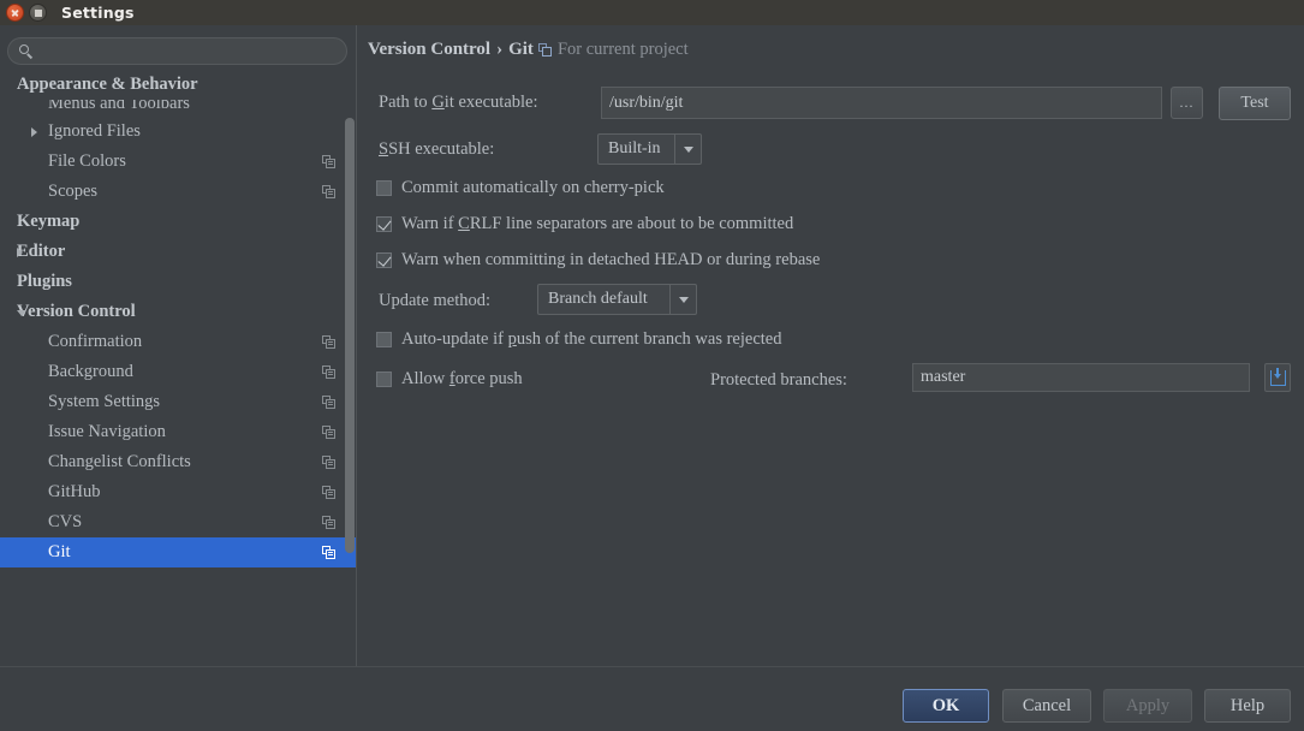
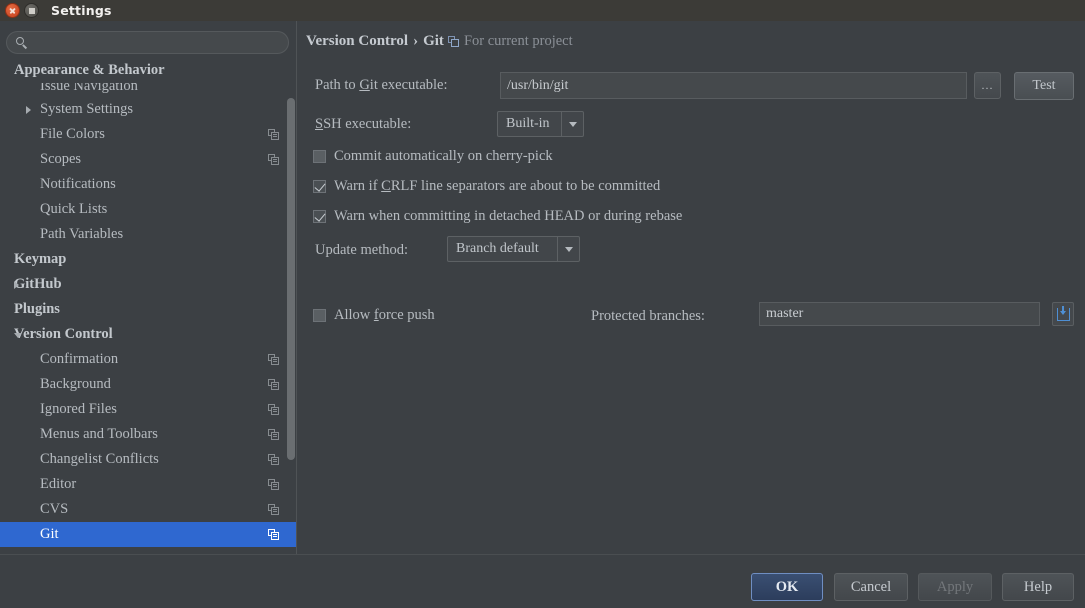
  Settings
  Appearance & Behavior
- Menus and Toolbars
+ Issue Navigation
- Ignored Files
+ System Settings
  File Colors
  Scopes
+ Notifications
+ Quick Lists
+ Path Variables
  Keymap
- Editor
+ GitHub
  Plugins
  Version Control
  Confirmation
  Background
- System Settings
+ Ignored Files
- Issue Navigation
+ Menus and Toolbars
  Changelist Conflicts
- GitHub
+ Editor
  CVS
  Git
  Version Control
  ›
  Git
  For current project
  Path to Git executable:
  /usr/bin/git
  ...
  Test
  SSH executable:
  Built-in
  Commit automatically on cherry-pick
  Warn if CRLF line separators are about to be committed
  Warn when committing in detached HEAD or during rebase
  Update method:
  Branch default
- Auto-update if push of the current branch was rejected
  Allow force push
  Protected branches:
  master
  OK
  Cancel
  Apply
  Help
